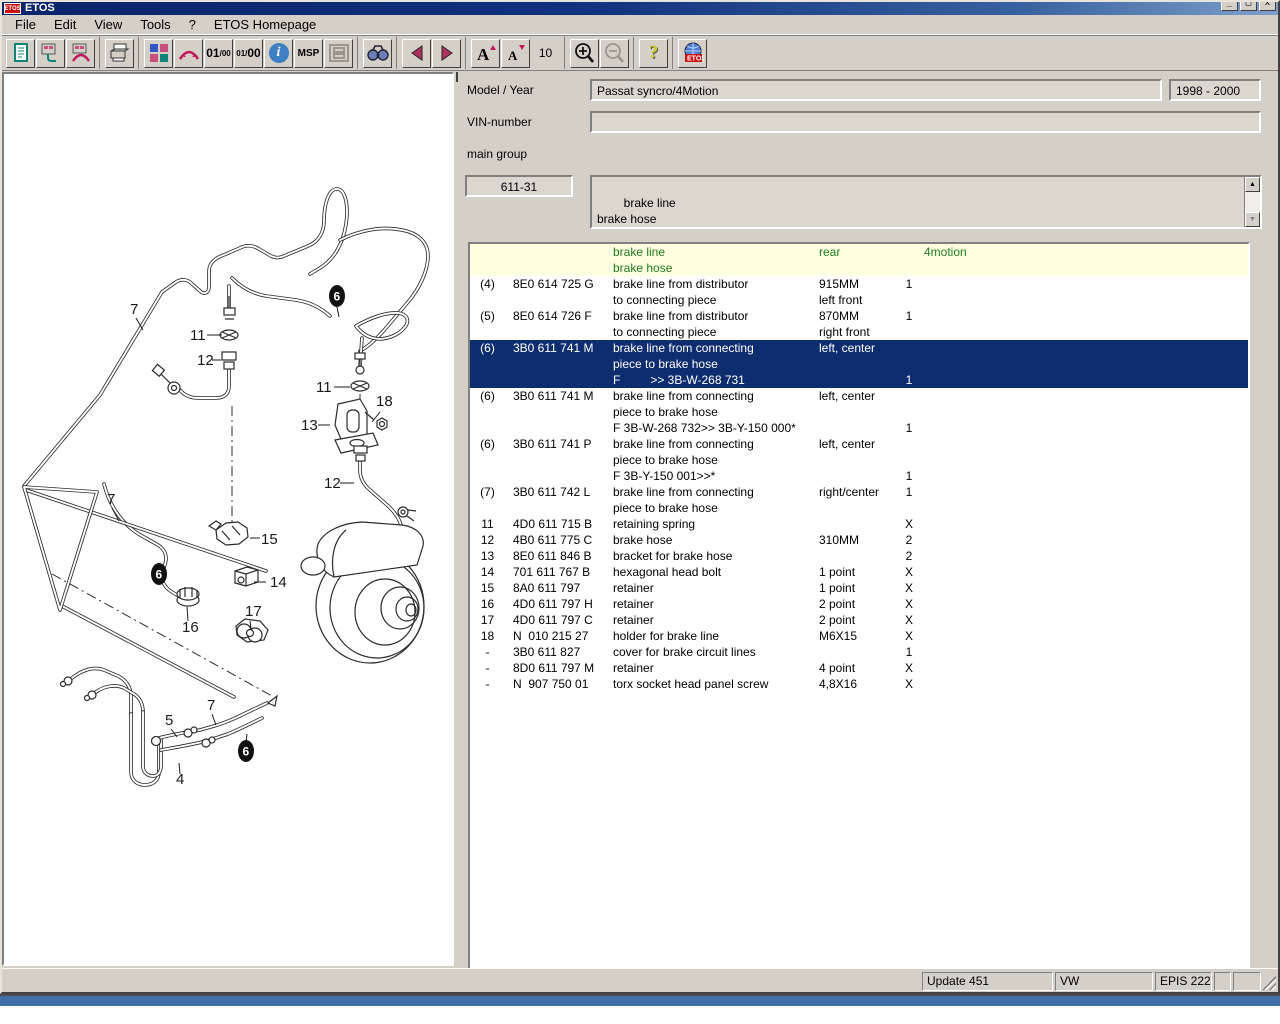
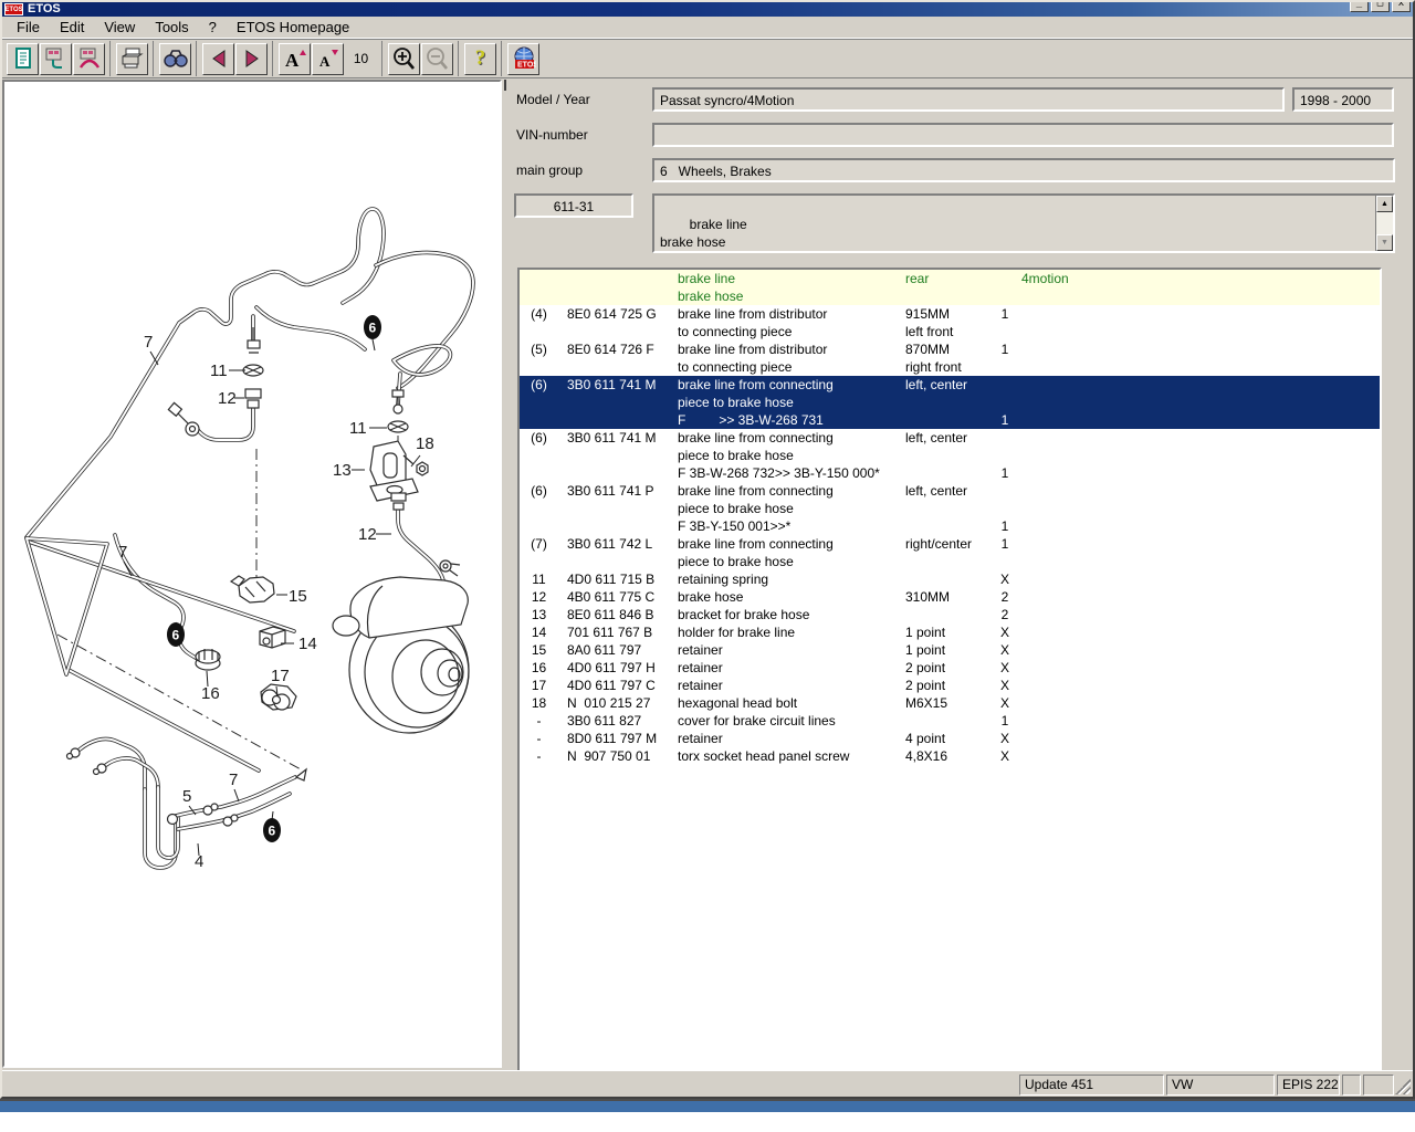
  ETOS
  _
  □
  x
  File
  Edit
  View
  Tools
  ?
  ETOS Homepage
- 01
- /00
- 01/
- 00
- i
- MSP
  A
  A
  10
  ?
  7
  11
  12
  11
  13
  18
  12
  7
  15
  14
  16
  17
  7
  5
  4
  6
  6
  6
  Model / Year
  Passat syncro/4Motion
  1998 - 2000
  VIN-number
  main group
+ 6 Wheels, Brakes
  611-31
  brake line
  brake hose
  brake line
  brake hose
  rear
  4motion
  (4)
  8E0 614 725 G
  brake line from distributor
  to connecting piece
  915MM
  left front
  1
  (5)
  8E0 614 726 F
  brake line from distributor
  to connecting piece
  870MM
  right front
  1
  (6)
  3B0 611 741 M
  brake line from connecting
  piece to brake hose
  F >> 3B-W-268 731
  left, center
  1
  (6)
  3B0 611 741 M
  brake line from connecting
  piece to brake hose
  F 3B-W-268 732>> 3B-Y-150 000*
  left, center
  1
  (6)
  3B0 611 741 P
  brake line from connecting
  piece to brake hose
  F 3B-Y-150 001>>*
  left, center
  1
  (7)
  3B0 611 742 L
  brake line from connecting
  piece to brake hose
  right/center
  1
  11
  4D0 611 715 B
  retaining spring
  X
  12
  4B0 611 775 C
  brake hose
  310MM
  2
  13
  8E0 611 846 B
  bracket for brake hose
  2
  14
  701 611 767 B
- hexagonal head bolt
+ holder for brake line
  1 point
  X
  15
  8A0 611 797
  retainer
  1 point
  X
  16
  4D0 611 797 H
  retainer
  2 point
  X
  17
  4D0 611 797 C
  retainer
  2 point
  X
  18
  N 010 215 27
- holder for brake line
+ hexagonal head bolt
  M6X15
  X
  -
  3B0 611 827
  cover for brake circuit lines
  1
  -
  8D0 611 797 M
  retainer
  4 point
  X
  -
  N 907 750 01
  torx socket head panel screw
  4,8X16
  X
  Update 451
  VW
  EPIS 222
